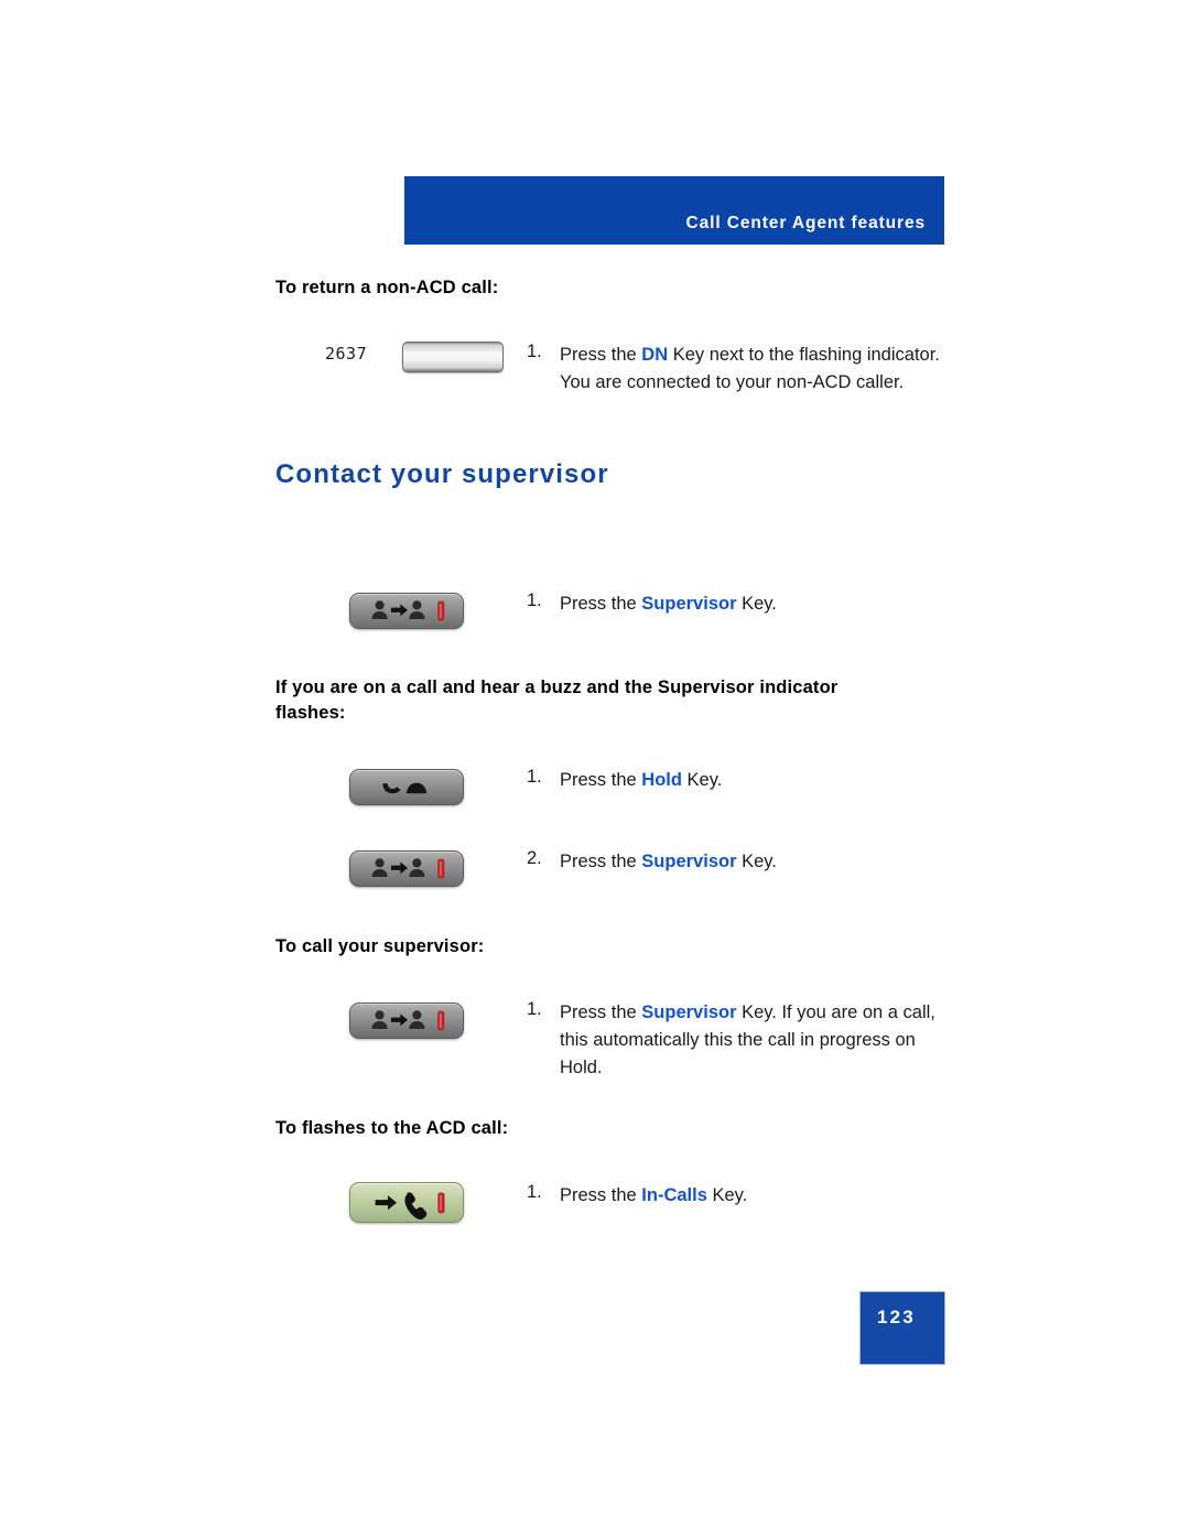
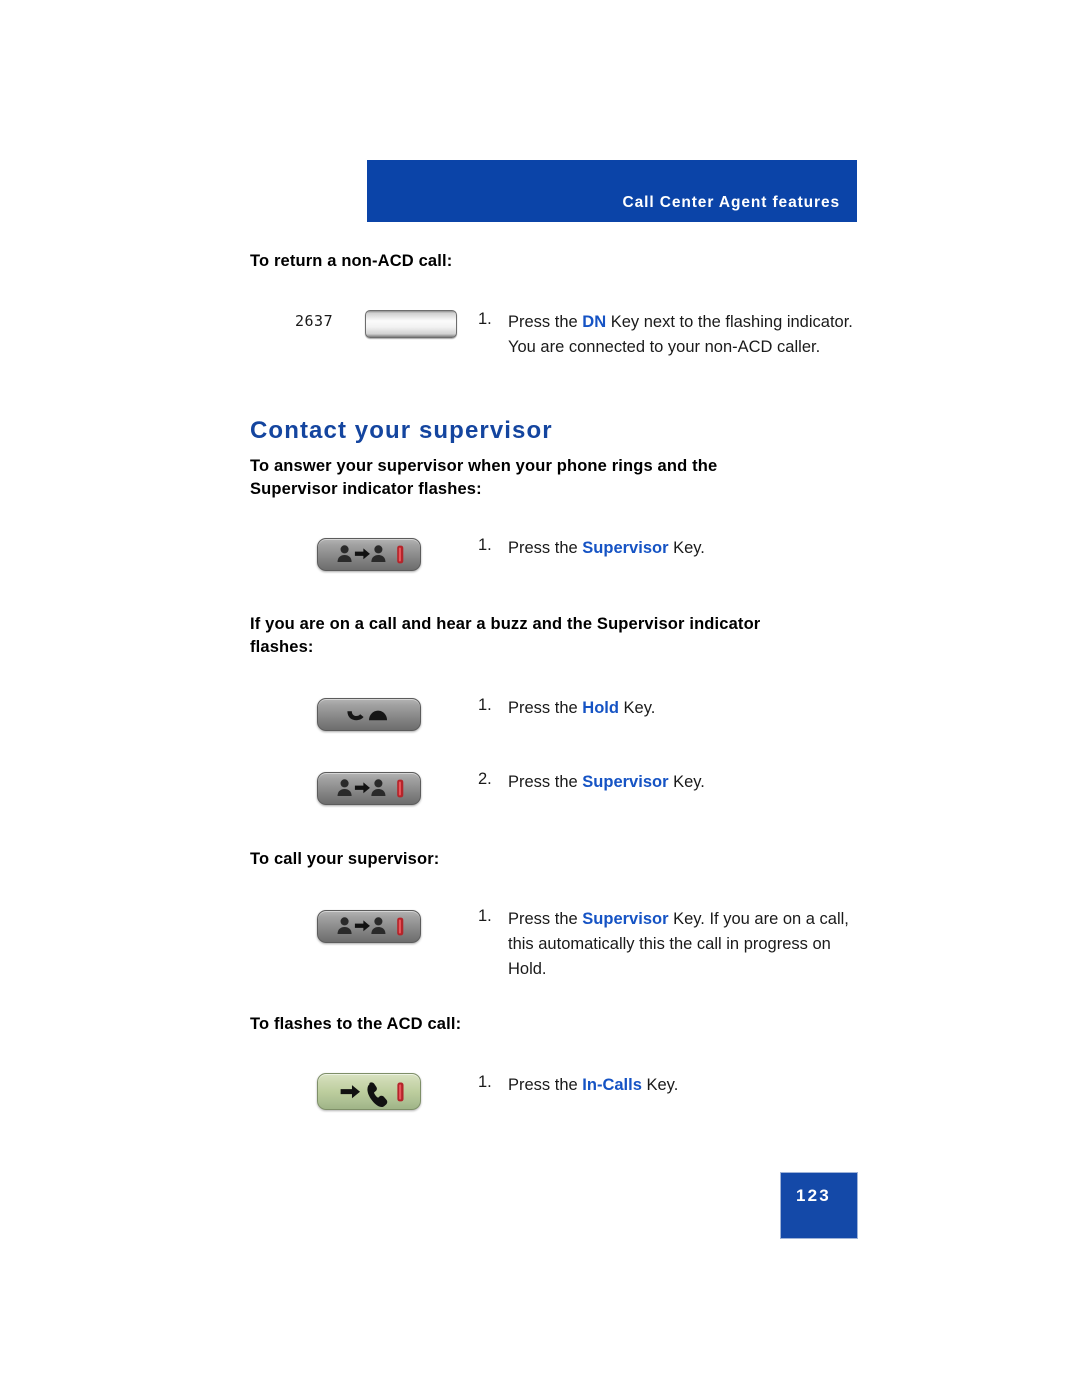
  Call Center Agent features
  To return a non-ACD call:
  2637
  1.
  Press the DN Key next to the flashing indicator. You are connected to your non-ACD caller.
  Contact your supervisor
+ To answer your supervisor when your phone rings and the Supervisor indicator flashes:
  1.
  Press the Supervisor Key.
  If you are on a call and hear a buzz and the Supervisor indicator flashes:
  1.
  Press the Hold Key.
  2.
  Press the Supervisor Key.
  To call your supervisor:
  1.
  Press the Supervisor Key. If you are on a call, this automatically this the call in progress on Hold.
  To flashes to the ACD call:
  1.
  Press the In-Calls Key.
  123
